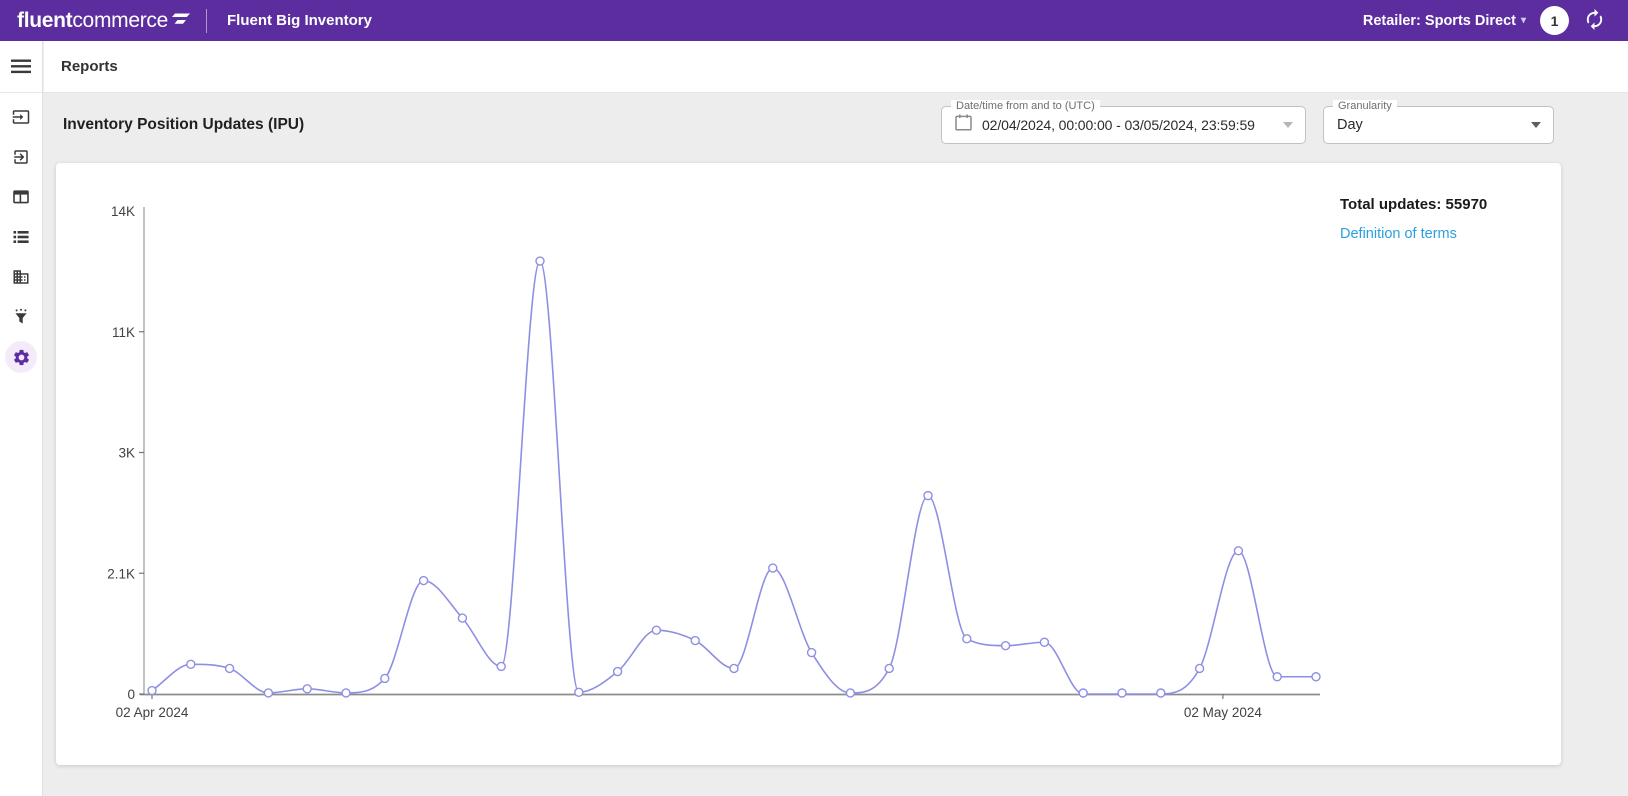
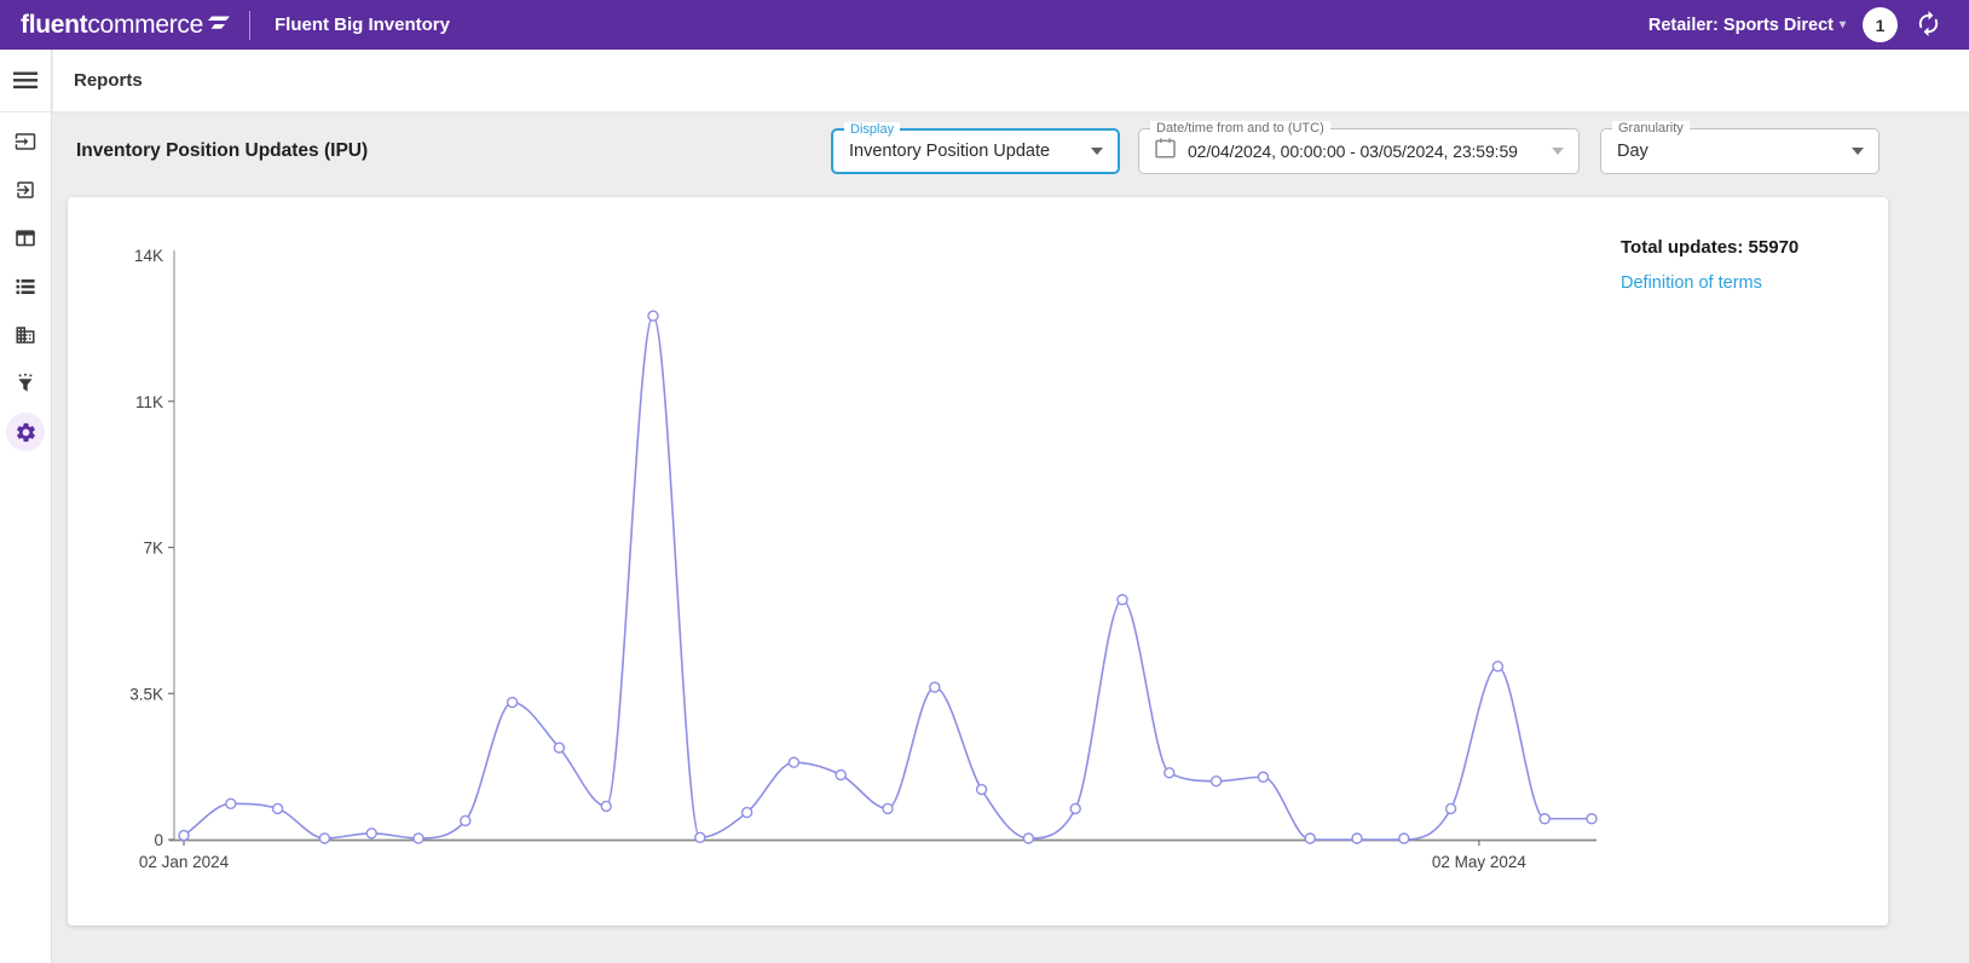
  fluent
  commerce
  Fluent Big Inventory
  Retailer: Sports Direct
  ▾
  1
  Reports
  Inventory Position Updates (IPU)
+ Display
+ Inventory Position Update
  Date/time from and to (UTC)
  02/04/2024, 00:00:00 - 03/05/2024, 23:59:59
  Granularity
  Day
  0
- 2.1K
+ 3.5K
- 3K
+ 7K
  11K
  14K
- 02 Apr 2024
+ 02 Jan 2024
  02 May 2024
  Total updates: 55970
  Definition of terms
